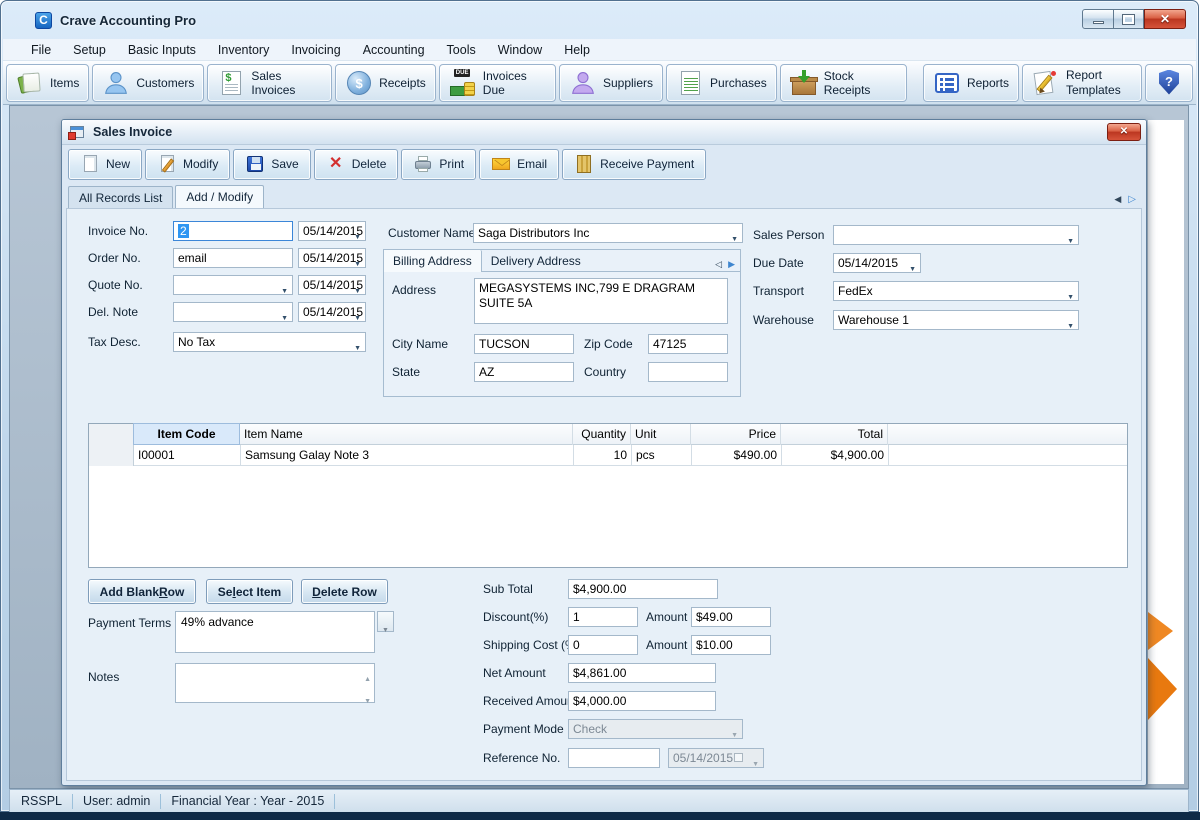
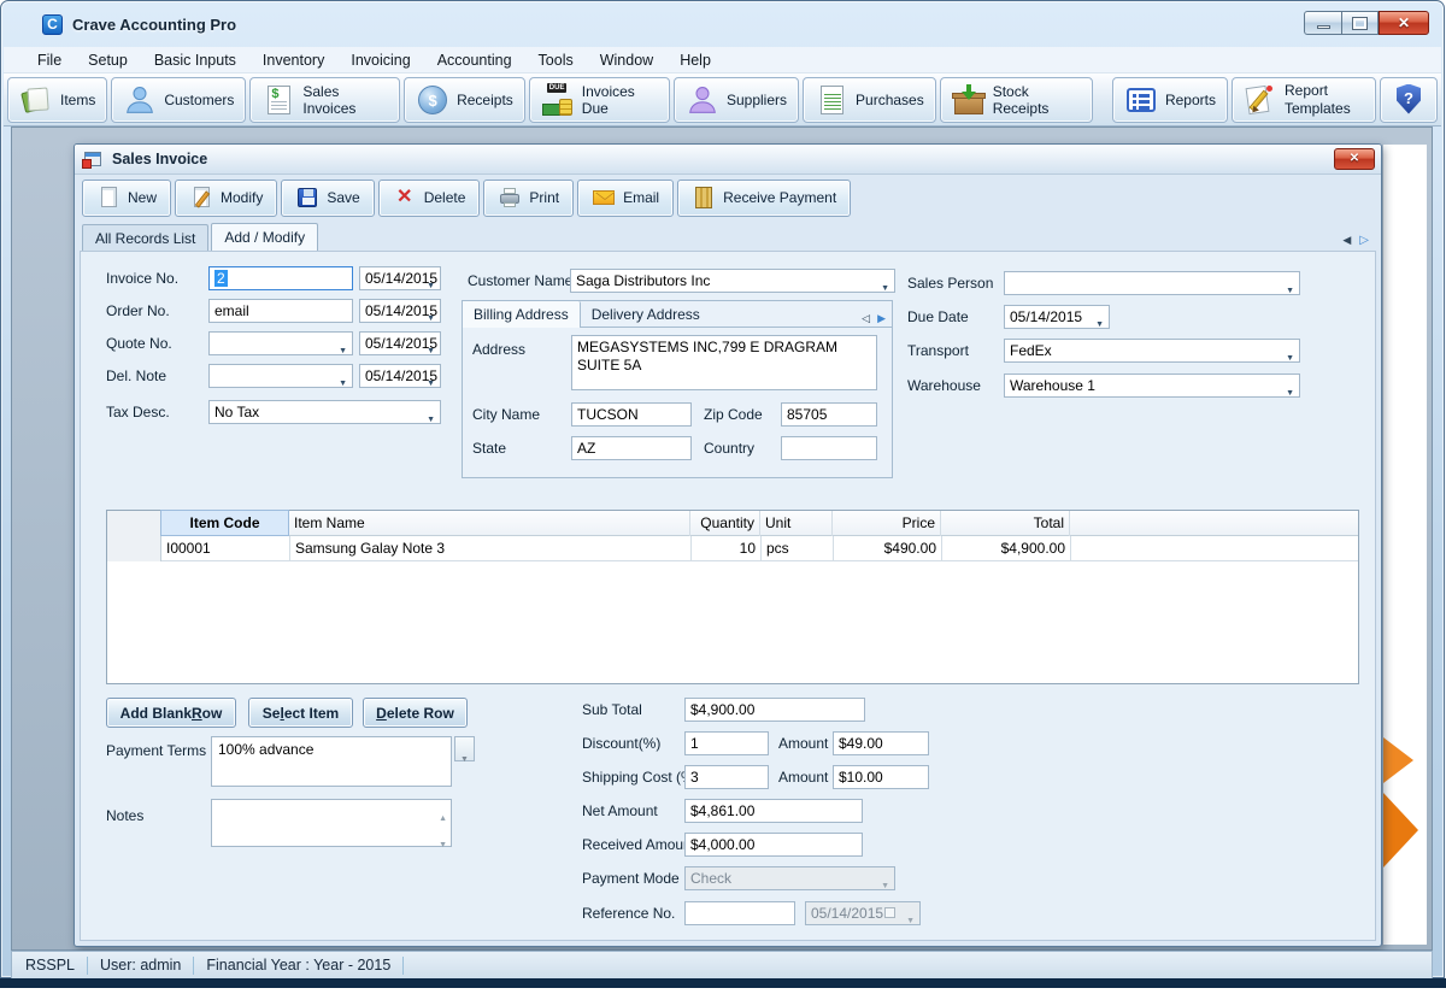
  C
  Crave Accounting Pro
  ✕
  File
  Setup
  Basic Inputs
  Inventory
  Invoicing
  Accounting
  Tools
  Window
  Help
  Items
  Customers
  $
  Sales Invoices
  $
  Receipts
  Invoices Due
  Suppliers
  Purchases
  Stock Receipts
  Reports
  Report Templates
  ?
  Sales Invoice
  ✕
  New
  Modify
  Save
  ✕
  Delete
  Print
  Email
  Receive Payment
  All Records List
  Add / Modify
  Invoice No.
  2
  05/14/2015
  Order No.
  email
  05/14/2015
  Quote No.
  05/14/2015
  Del. Note
  05/14/2015
  Tax Desc.
  No Tax
  Customer Nam
  Saga Distributors Inc
  Billing Address
  Delivery Address
  Address
  MEGASYSTEMS INC,799 E DRAGRAM SUITE 5A
  City Name
  TUCSON
  Zip Code
- 47125
+ 85705
  State
  AZ
  Country
  Sales Person
  Due Date
  05/14/2015
  Transport
  FedEx
  Warehouse
  Warehouse 1
  Item Code
  Item Name
  Quantity
  Unit
  Price
  Total
  I00001
  Samsung Galay Note 3
  10
  pcs
  $490.00
  $4,900.00
  Add Blank
  R
  ow
  Se
  l
  ect Item
  D
  elete Row
  Payment Terms
- 49% advance
+ 100% advance
  Notes
  Sub Total
  $4,900.00
  Discount(%)
  1
  Amount
  $49.00
  Shipping Cost (
- 0
+ 3
  Amount
  $10.00
  Net Amount
  $4,861.00
  Received Amou
  $4,000.00
  Payment Mode
  Check
  Reference No.
  05/14/2015
  RSSPL
  User: admin
  Financial Year : Year - 2015
